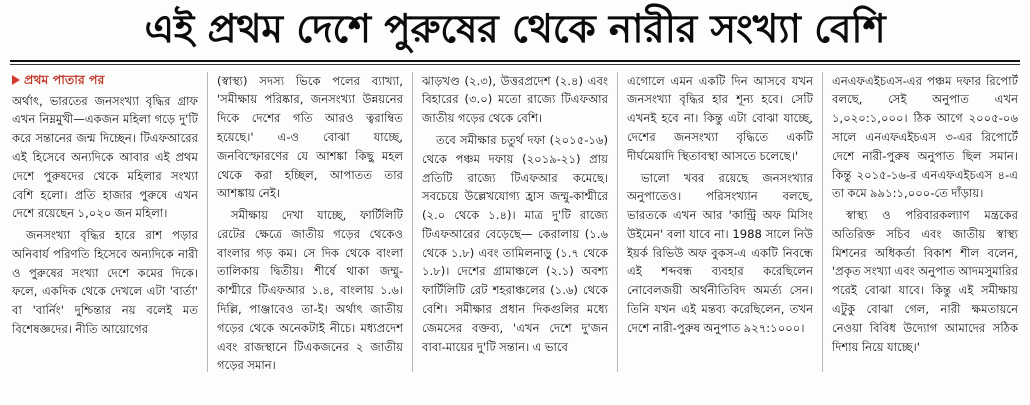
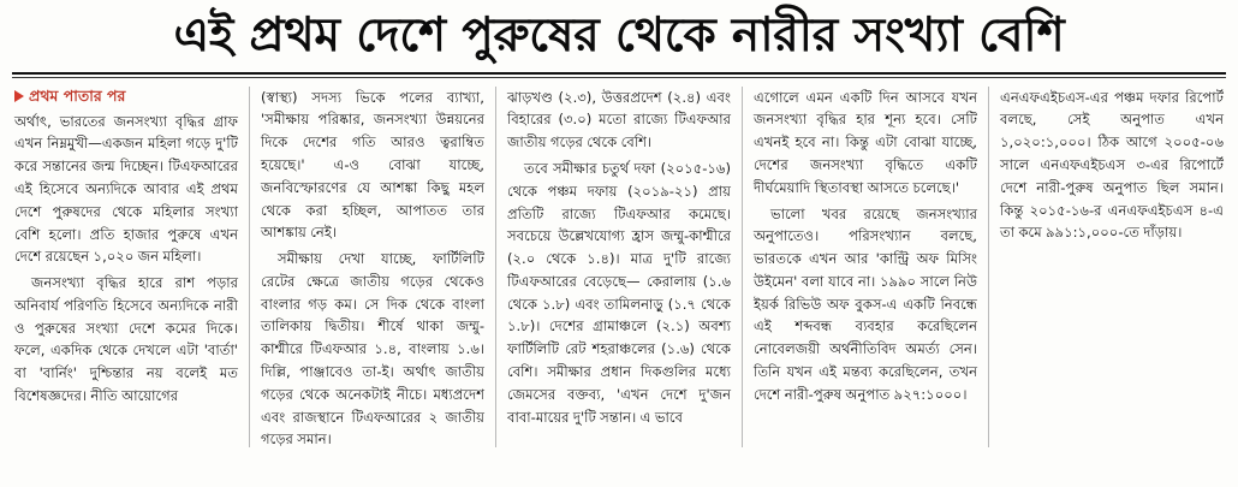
  এই প্রথম দেশে পুরুষের থেকে নারীর সংখ্যা বেশি
  প্রথম পাতার পর
  অর্থাৎ, ভারতের জনসংখ্যা বৃদ্ধির গ্রাফ এখন নিম্নমুখী—একজন মহিলা গড়ে দু'টি করে সন্তানের জন্ম দিচ্ছেন। টিএফআরের এই হিসেবে অন্যদিকে আবার এই প্রথম দেশে পুরুষদের থেকে মহিলার সংখ্যা বেশি হলো। প্রতি হাজার পুরুষে এখন দেশে রয়েছেন ১,০২০ জন মহিলা।
  জনসংখ্যা বৃদ্ধির হারে রাশ পড়ার অনিবার্য পরিণতি হিসেবে অন্যদিকে নারী ও পুরুষের সংখ্যা দেশে কমের দিকে। ফলে, একদিক থেকে দেখলে এটা 'বার্তা' বা 'বার্নিং' দুশ্চিন্তার নয় বলেই মত বিশেষজ্ঞদের। নীতি আয়োগের
  (স্বাস্থ্য) সদস্য ভিকে পলের ব্যাখ্যা, 'সমীক্ষায় পরিষ্কার, জনসংখ্যা উন্নয়নের দিকে দেশের গতি আরও ত্বরাম্বিত হয়েছে।' এ-ও বোঝা যাচ্ছে, জনবিস্ফোরণের যে আশঙ্কা কিছু মহল থেকে করা হচ্ছিল, আপাতত তার আশঙ্কায় নেই।
- সমীক্ষায় দেখা যাচ্ছে, ফার্টিলিটি রেটের ক্ষেত্রে জাতীয় গড়ের থেকেও বাংলার গড় কম। সে দিক থেকে বাংলা তালিকায় দ্বিতীয়। শীর্ষে থাকা জম্মু-কাশ্মীরে টিএফআর ১.৪, বাংলায় ১.৬। দিল্লি, পাঞ্জাবেও তা-ই। অর্থাৎ জাতীয় গড়ের থেকে অনেকটাই নীচে। মধ্যপ্রদেশ এবং রাজস্থানে টিএকজনের ২ জাতীয় গড়ের সমান।
+ সমীক্ষায় দেখা যাচ্ছে, ফার্টিলিটি রেটের ক্ষেত্রে জাতীয় গড়ের থেকেও বাংলার গড় কম। সে দিক থেকে বাংলা তালিকায় দ্বিতীয়। শীর্ষে থাকা জম্মু-কাশ্মীরে টিএফআর ১.৪, বাংলায় ১.৬। দিল্লি, পাঞ্জাবেও তা-ই। অর্থাৎ জাতীয় গড়ের থেকে অনেকটাই নীচে। মধ্যপ্রদেশ এবং রাজস্থানে টিএফআরের ২ জাতীয় গড়ের সমান।
  ঝাড়খণ্ড (২.৩), উত্তরপ্রদেশ (২.৪) এবং বিহারের (৩.০) মতো রাজ্যে টিএফআর জাতীয় গড়ের থেকে বেশি।
  তবে সমীক্ষার চতুর্থ দফা (২০১৫-১৬) থেকে পঞ্চম দফায় (২০১৯-২১) প্রায় প্রতিটি রাজ্যে টিএফআর কমেছে। সবচেয়ে উল্লেখযোগ্য হ্রাস জম্মু-কাশ্মীরে (২.০ থেকে ১.৪)। মাত্র দু'টি রাজ্যে টিএফআরের বেড়েছে— কেরালায় (১.৬ থেকে ১.৮) এবং তামিলনাড়ু (১.৭ থেকে ১.৮)। দেশের গ্রামাঞ্চলে (২.১) অবশ্য ফার্টিলিটি রেট শহরাঞ্চলের (১.৬) থেকে বেশি। সমীক্ষার প্রধান দিকগুলির মধ্যে জেমসের বক্তব্য, 'এখন দেশে দু'জন বাবা-মায়ের দু'টি সন্তান। এ ভাবে
  এগোলে এমন একটি দিন আসবে যখন জনসংখ্যা বৃদ্ধির হার শূন্য হবে। সেটি এখনই হবে না। কিন্তু এটা বোঝা যাচ্ছে, দেশের জনসংখ্যা বৃদ্ধিতে একটি দীর্ঘমেয়াদি স্থিতাবস্থা আসতে চলেছে।'
- ভালো খবর রয়েছে জনসংখ্যার অনুপাতেও। পরিসংখ্যান বলছে, ভারতকে এখন আর 'কান্ট্রি অফ মিসিং উইমেন' বলা যাবে না। 1988 সালে নিউ ইয়র্ক রিভিউ অফ বুকস-এ একটি নিবন্ধে এই শব্দবন্ধ ব্যবহার করেছিলেন নোবেলজয়ী অর্থনীতিবিদ অমর্ত্য সেন। তিনি যখন এই মন্তব্য করেছিলেন, তখন দেশে নারী-পুরুষ অনুপাত ৯২৭:১০০০।
+ ভালো খবর রয়েছে জনসংখ্যার অনুপাতেও। পরিসংখ্যান বলছে, ভারতকে এখন আর 'কান্ট্রি অফ মিসিং উইমেন' বলা যাবে না। ১৯৯০ সালে নিউ ইয়র্ক রিভিউ অফ বুকস-এ একটি নিবন্ধে এই শব্দবন্ধ ব্যবহার করেছিলেন নোবেলজয়ী অর্থনীতিবিদ অমর্ত্য সেন। তিনি যখন এই মন্তব্য করেছিলেন, তখন দেশে নারী-পুরুষ অনুপাত ৯২৭:১০০০।
  এনএফএইচএস-এর পঞ্চম দফার রিপোর্ট বলছে, সেই অনুপাত এখন ১,০২০:১,০০০। ঠিক আগে ২০০৫-০৬ সালে এনএফএইচএস ৩-এর রিপোর্টে দেশে নারী-পুরুষ অনুপাত ছিল সমান। কিন্তু ২০১৫-১৬-র এনএফএইচএস ৪-এ তা কমে ৯৯১:১,০০০-তে দাঁড়ায়।
- স্বাস্থ্য ও পরিবারকল্যাণ মন্ত্রকের অতিরিক্ত সচিব এবং জাতীয় স্বাস্থ্য মিশনের অধিকর্তা বিকাশ শীল বলেন, 'প্রকৃত সংখ্যা এবং অনুপাত আদমসুমারির পরেই বোঝা যাবে। কিন্তু এই সমীক্ষায় এটুকু বোঝা গেল, নারী ক্ষমতায়নে নেওয়া বিবিধ উদ্যোগ আমাদের সঠিক দিশায় নিয়ে যাচ্ছে।'
